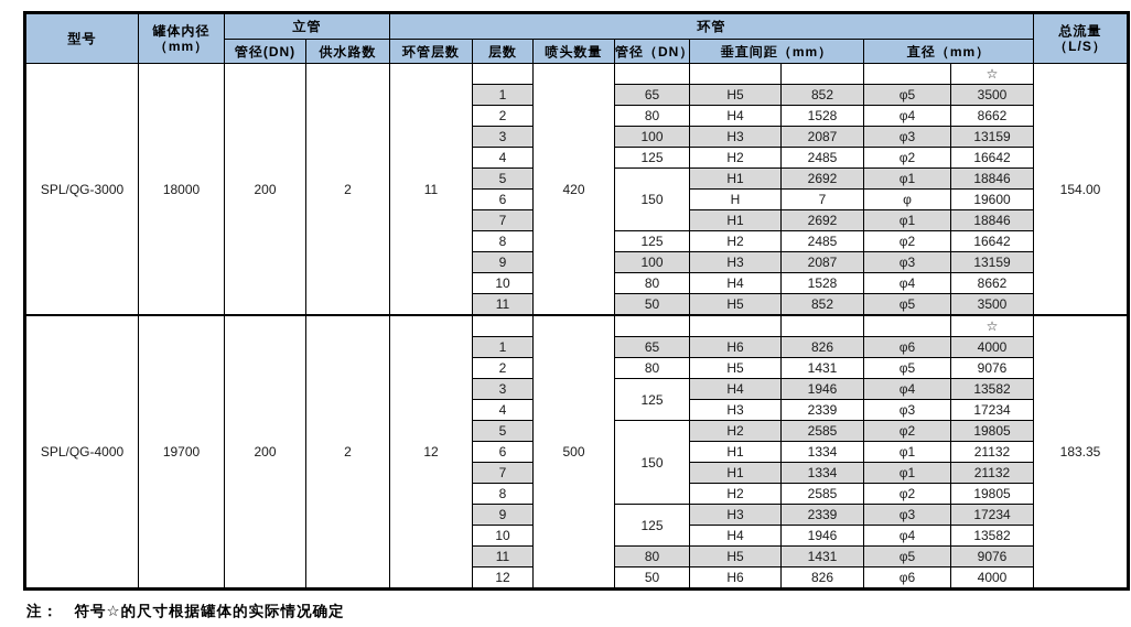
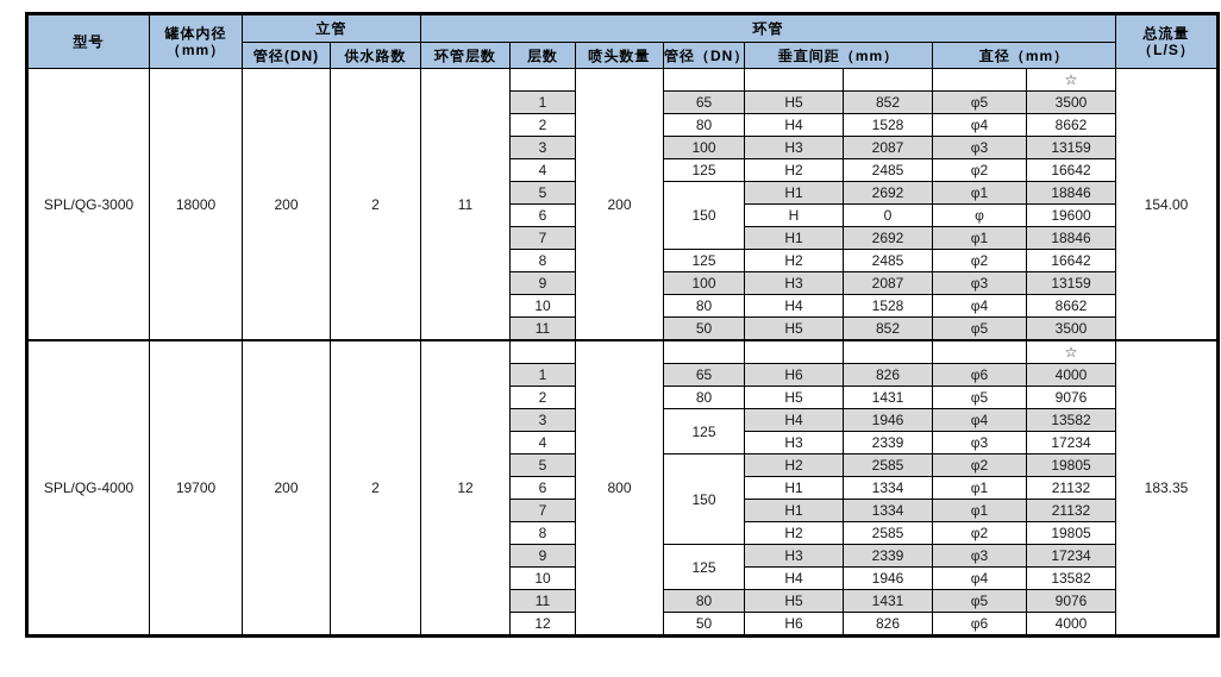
  型号	罐体内径 （mm）	立管	环管	总流量 （L/S）
  管径(DN)	供水路数	环管层数	层数	喷头数量	管径（DN）	垂直间距（mm）	直径（mm）
- SPL/QG-3000	18000	200	2	11		420					☆	154.00
+ SPL/QG-3000	18000	200	2	11		200					☆	154.00
  1	65	H5	852	φ5	3500
  2	80	H4	1528	φ4	8662
  3	100	H3	2087	φ3	13159
  4	125	H2	2485	φ2	16642
  5	150	H1	2692	φ1	18846
- 6	H	7	φ	19600
+ 6	H	0	φ	19600
  7	H1	2692	φ1	18846
  8	125	H2	2485	φ2	16642
  9	100	H3	2087	φ3	13159
  10	80	H4	1528	φ4	8662
  11	50	H5	852	φ5	3500
- SPL/QG-4000	19700	200	2	12		500					☆	183.35
+ SPL/QG-4000	19700	200	2	12		800					☆	183.35
  1	65	H6	826	φ6	4000
  2	80	H5	1431	φ5	9076
  3	125	H4	1946	φ4	13582
  4	H3	2339	φ3	17234
  5	150	H2	2585	φ2	19805
  6	H1	1334	φ1	21132
  7	H1	1334	φ1	21132
  8	H2	2585	φ2	19805
  9	125	H3	2339	φ3	17234
  10	H4	1946	φ4	13582
  11	80	H5	1431	φ5	9076
  12	50	H6	826	φ6	4000
- 注： 符号☆的尺寸根据罐体的实际情况确定
